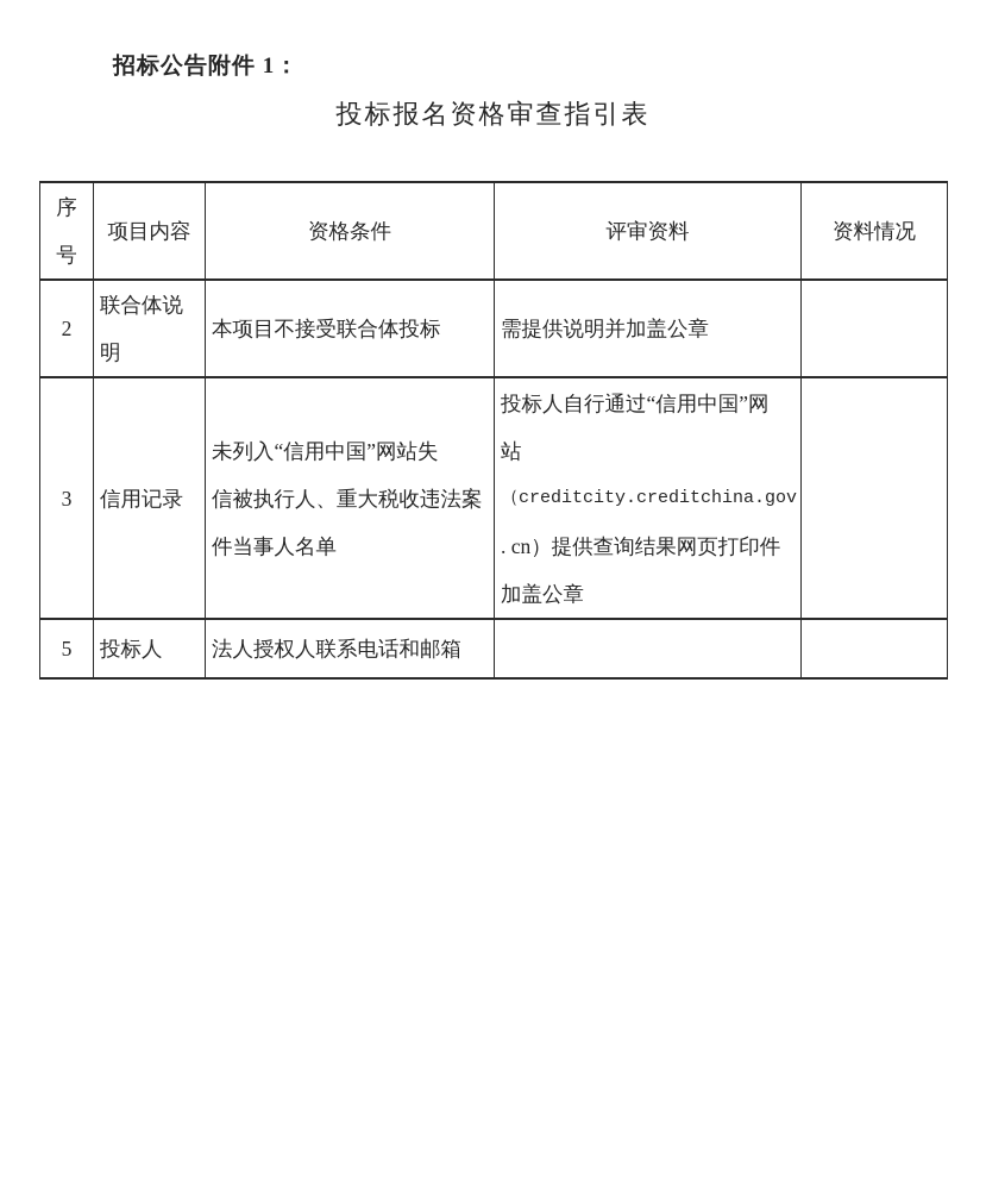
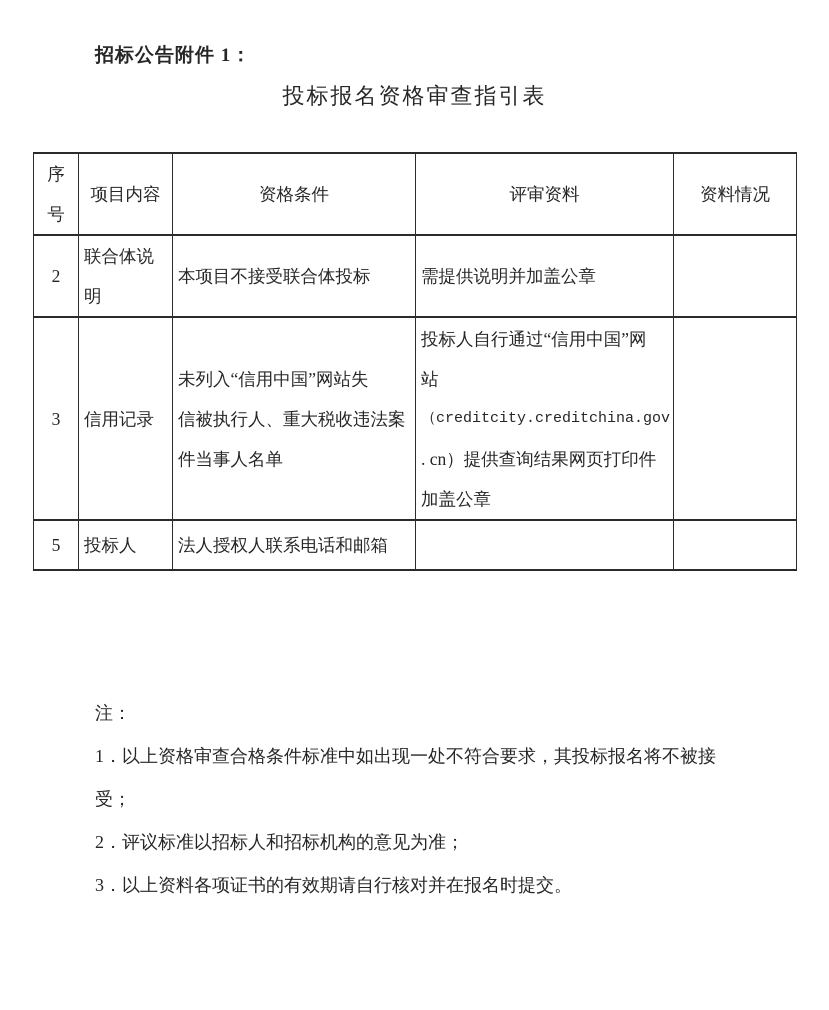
  招标公告附件 1：
  投标报名资格审查指引表
  序号	项目内容	资格条件	评审资料	资料情况
  2	联合体说 明	本项目不接受联合体投标	需提供说明并加盖公章
  3	信用记录	未列入“信用中国”网站失 信被执行人、重大税收违法案 件当事人名单	投标人自行通过“信用中国”网 站 （creditcity.creditchina.gov . cn）提供查询结果网页打印件 加盖公章
  5	投标人	法人授权人联系电话和邮箱
+ 注：
+ 1．以上资格审查合格条件标准中如出现一处不符合要求，其投标报名将不被接
+ 受；
+ 2．评议标准以招标人和招标机构的意见为准；
+ 3．以上资料各项证书的有效期请自行核对并在报名时提交。
